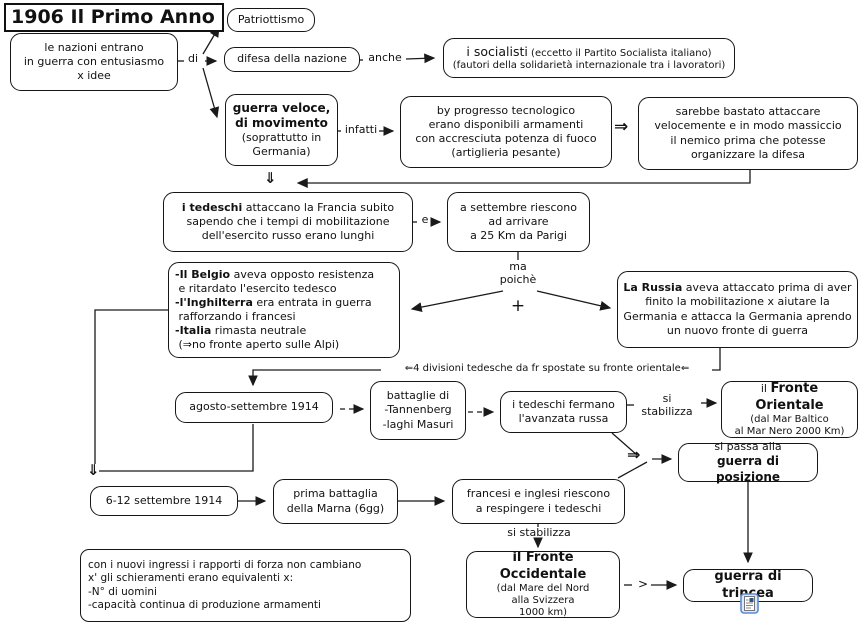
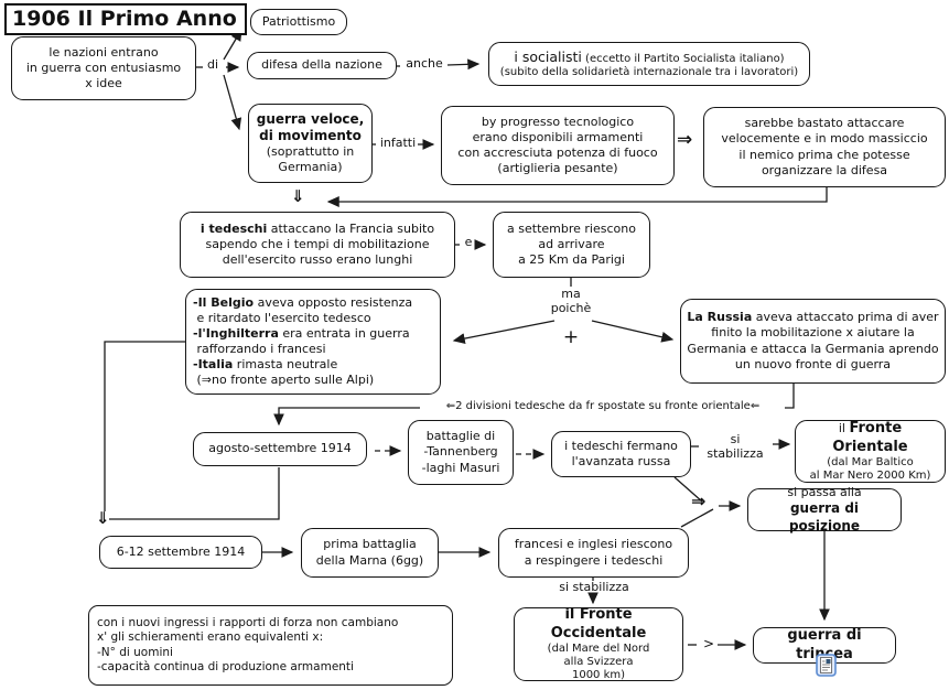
  1906 Il Primo Anno
  le nazioni entrano
  in guerra con entusiasmo
  x idee
  Patriottismo
  difesa della nazione
  i socialisti (eccetto il Partito Socialista italiano)
- (fautori della solidarietà internazionale tra i lavoratori)
+ (subito della solidarietà internazionale tra i lavoratori)
  guerra veloce,
  di movimento
  (soprattutto in
  Germania)
  by progresso tecnologico
  erano disponibili armamenti
  con accresciuta potenza di fuoco
  (artiglieria pesante)
  sarebbe bastato attaccare
  velocemente e in modo massiccio
  il nemico prima che potesse
  organizzare la difesa
  i tedeschi attaccano la Francia subito sapendo che i tempi di mobilitazione dell'esercito russo erano lunghi
  a settembre riescono
  ad arrivare
  a 25 Km da Parigi
  -Il Belgio aveva opposto resistenza
  e ritardato l'esercito tedesco
  -l'Inghilterra era entrata in guerra
  rafforzando i francesi
  -Italia rimasta neutrale
  (⇒no fronte aperto sulle Alpi)
  La Russia aveva attaccato prima di aver finito la mobilitazione x aiutare la Germania e attacca la Germania aprendo un nuovo fronte di guerra
  agosto-settembre 1914
  battaglie di
  -Tannenberg
  -laghi Masuri
  i tedeschi fermano
  l'avanzata russa
  il Fronte Orientale
  (dal Mar Baltico
  al Mar Nero 2000 Km)
  si passa alla
  guerra di posizione
  6-12 settembre 1914
  prima battaglia
  della Marna (6gg)
  francesi e inglesi riescono
  a respingere i tedeschi
  il Fronte Occidentale
  (dal Mare del Nord
  alla Svizzera
  1000 km)
  guerra di trincea
  con i nuovi ingressi i rapporti di forza non cambiano
  x' gli schieramenti erano equivalenti x:
  -N° di uomini
  -capacità continua di produzione armamenti
  di
  anche
  infatti
  e
  ma
  poichè
  +
  ⇒
  ⇒
  ⇓
  ⇓
- ⇐4 divisioni tedesche da fr spostate su fronte orientale⇐
+ ⇐2 divisioni tedesche da fr spostate su fronte orientale⇐
  si
  stabilizza
  si stabilizza
  >
